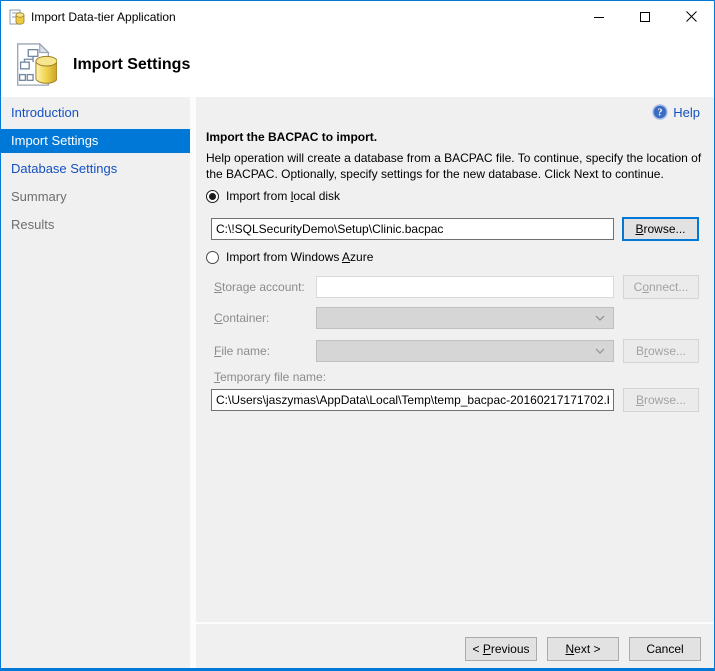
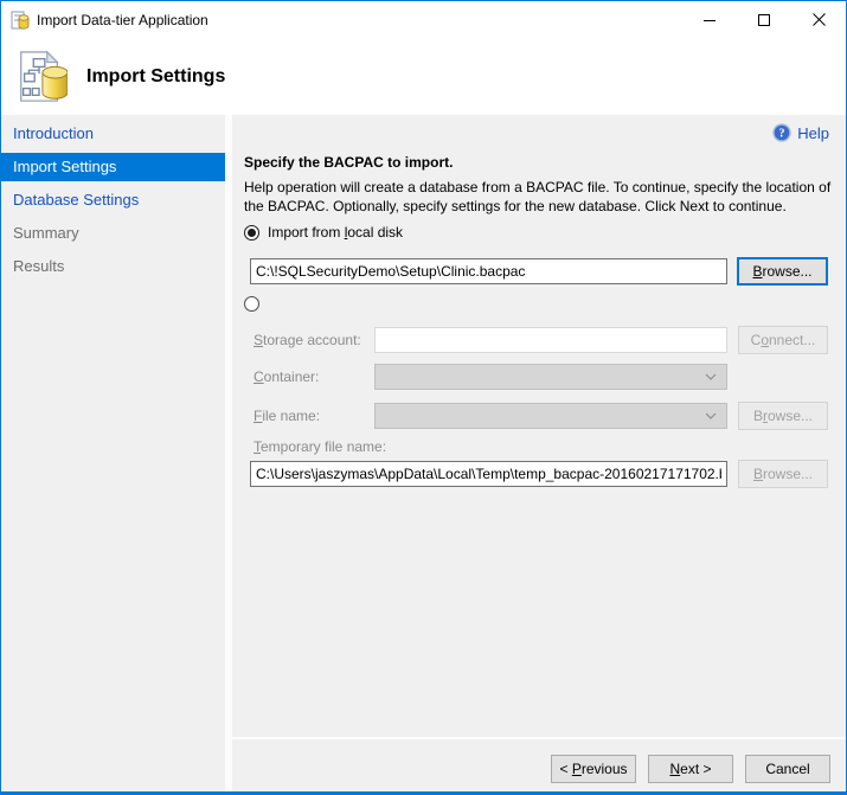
  Import Data-tier Application
  Import Settings
  Introduction
  Import Settings
  Database Settings
  Summary
  Results
  ?
  Help
- Import the BACPAC to import.
+ Specify the BACPAC to import.
  Help operation will create a database from a BACPAC file. To continue, specify the location of the BACPAC. Optionally, specify settings for the new database. Click Next to continue.
  Import from local disk
  C:\!SQLSecurityDemo\Setup\Clinic.bacpac
  Browse...
- Import from Windows Azure
  Storage account:
  Connect...
  Container:
  File name:
  Browse...
  Temporary file name:
  C:\Users\jaszymas\AppData\Local\Temp\temp_bacpac-20160217171702.
  Browse...
  < Previous
  Next >
  Cancel
